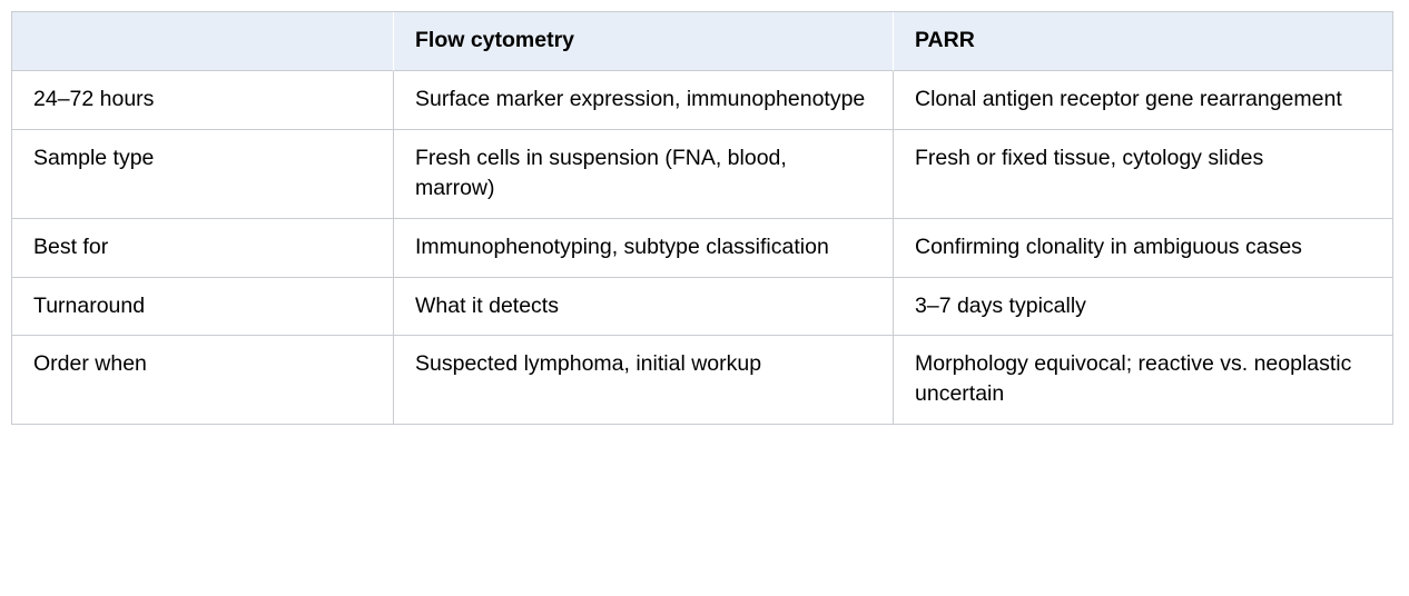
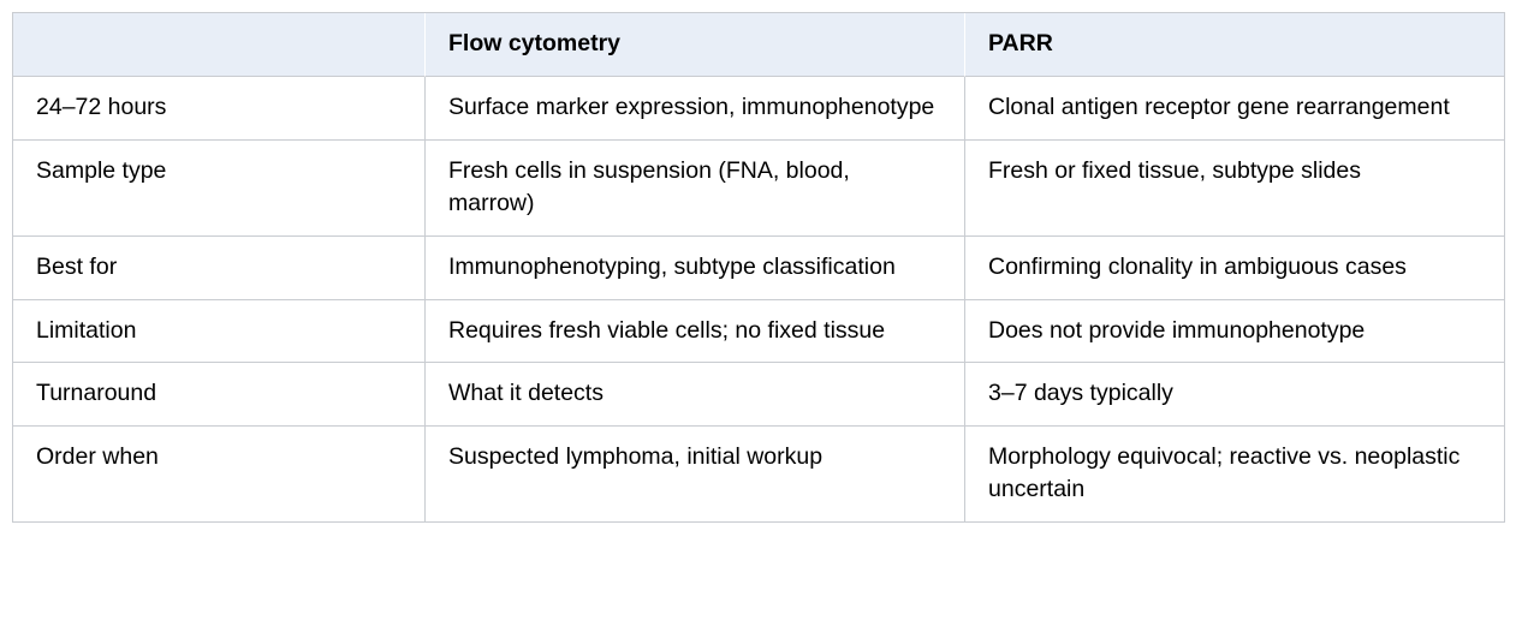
  	Flow cytometry	PARR
  24–72 hours	Surface marker expression, immunophenotype	Clonal antigen receptor gene rearrangement
- Sample type	Fresh cells in suspension (FNA, blood, marrow)	Fresh or fixed tissue, cytology slides
+ Sample type	Fresh cells in suspension (FNA, blood, marrow)	Fresh or fixed tissue, subtype slides
  Best for	Immunophenotyping, subtype classification	Confirming clonality in ambiguous cases
+ Limitation	Requires fresh viable cells; no fixed tissue	Does not provide immunophenotype
  Turnaround	What it detects	3–7 days typically
  Order when	Suspected lymphoma, initial workup	Morphology equivocal; reactive vs. neoplastic uncertain
